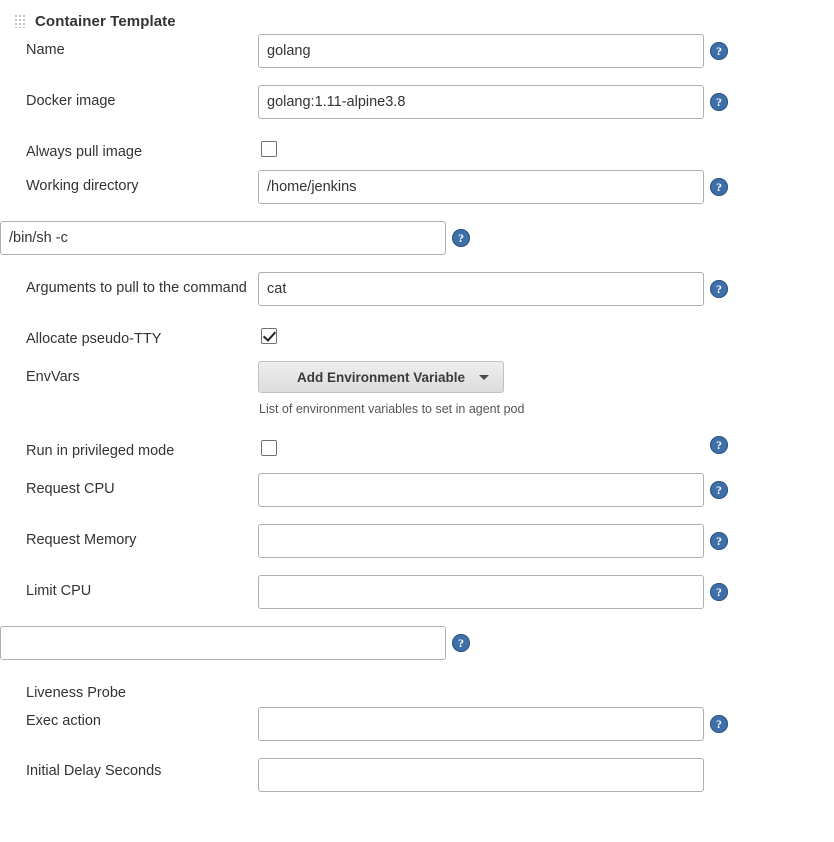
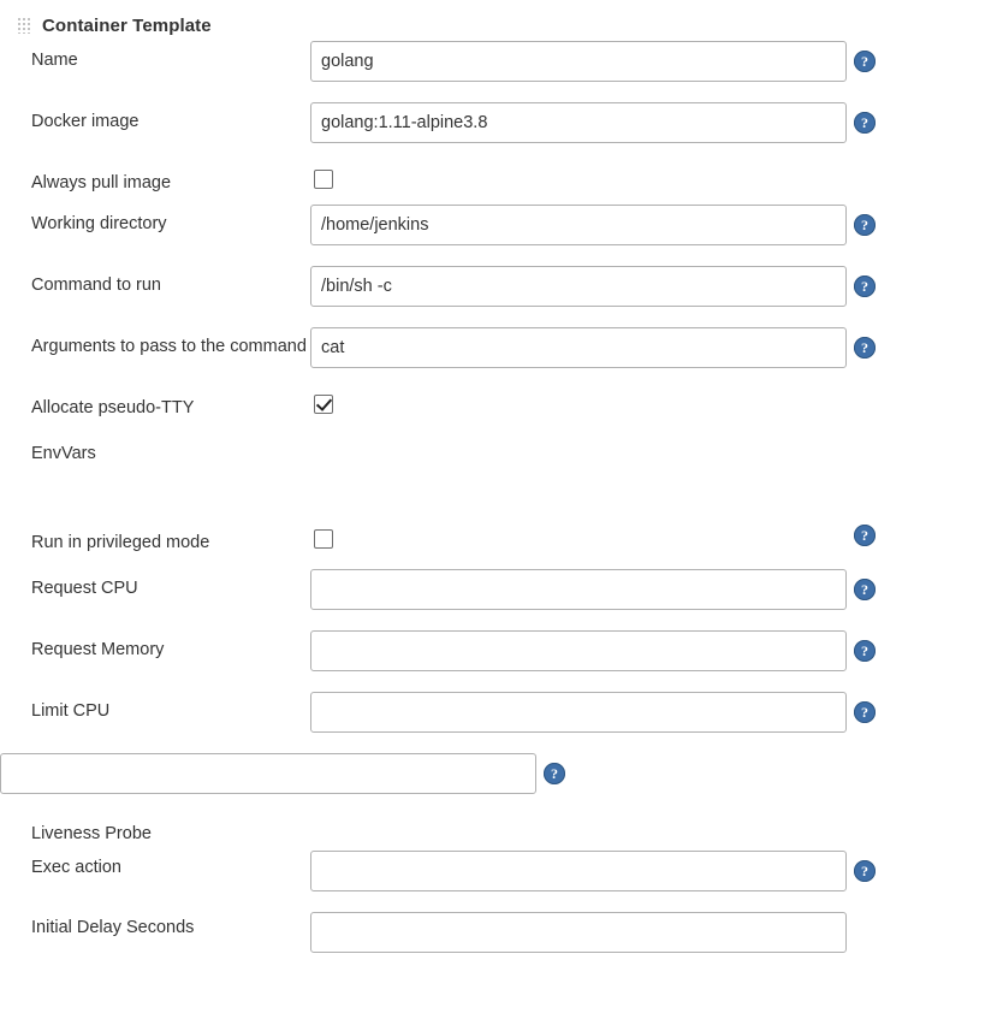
  Container Template
  Name
  golang
  ?
  Docker image
  golang:1.11-alpine3.8
  ?
  Always pull image
  Working directory
  /home/jenkins
  ?
+ Command to run
  /bin/sh -c
  ?
- Arguments to pull to the command
+ Arguments to pass to the command
  cat
  ?
  Allocate pseudo-TTY
  EnvVars
- Add Environment Variable
- List of environment variables to set in agent pod
  Run in privileged mode
  ?
  Request CPU
  ?
  Request Memory
  ?
  Limit CPU
  ?
  ?
  Liveness Probe
  Exec action
  ?
  Initial Delay Seconds
